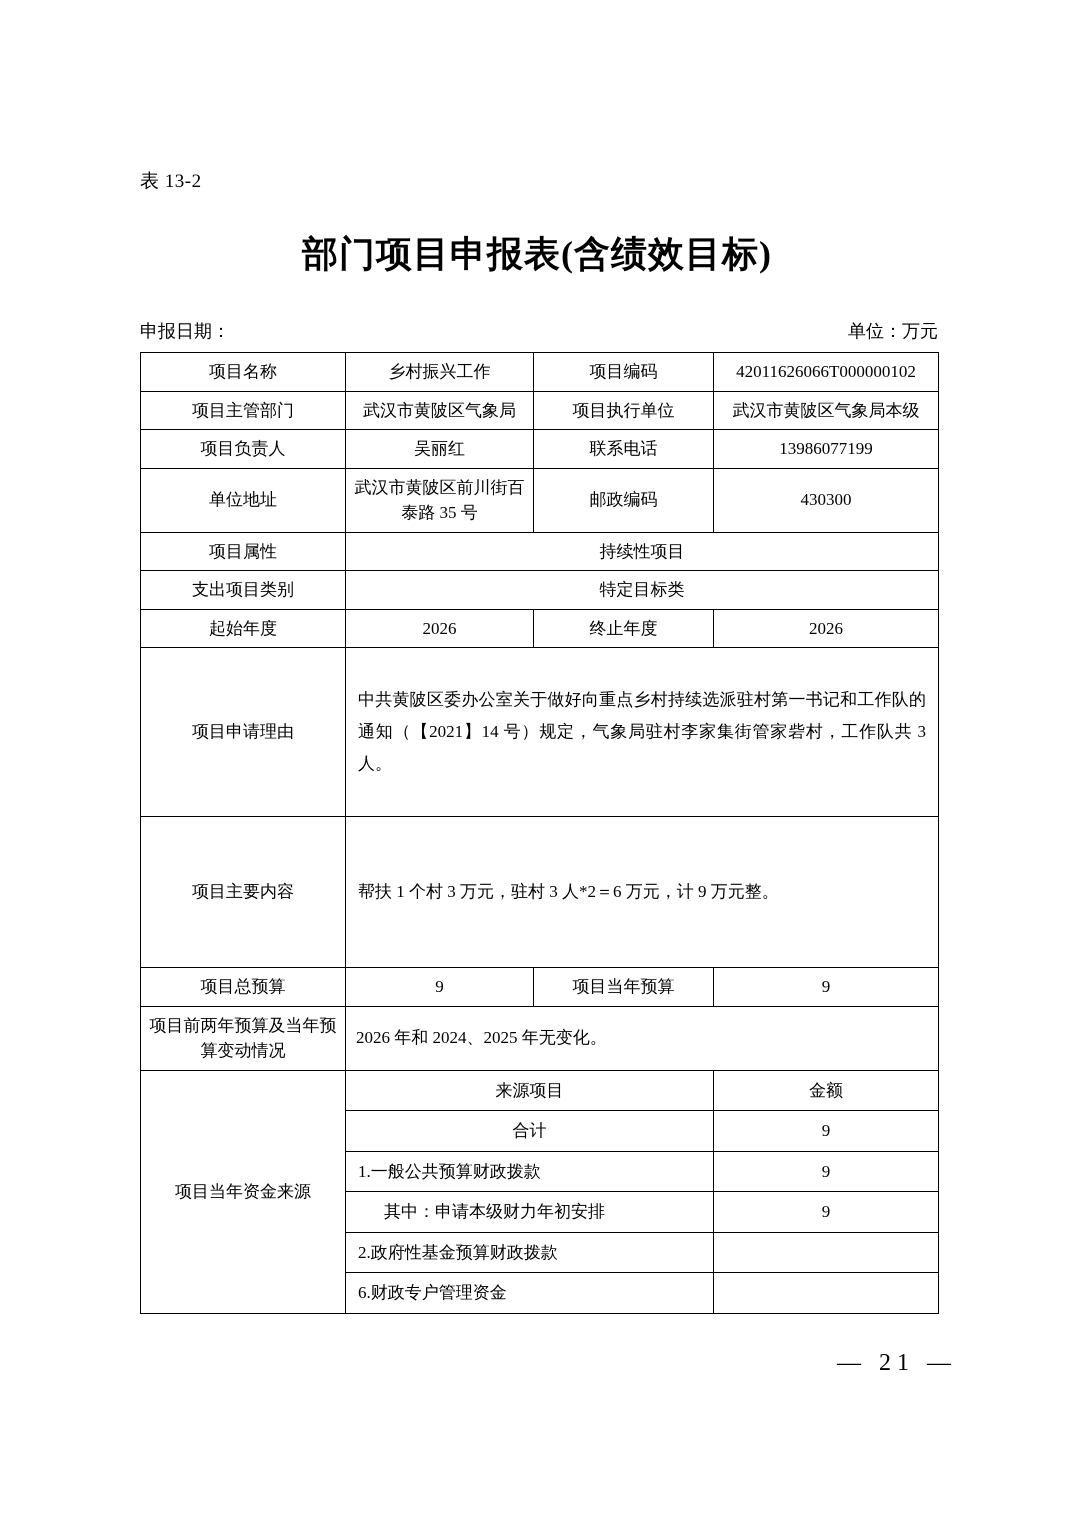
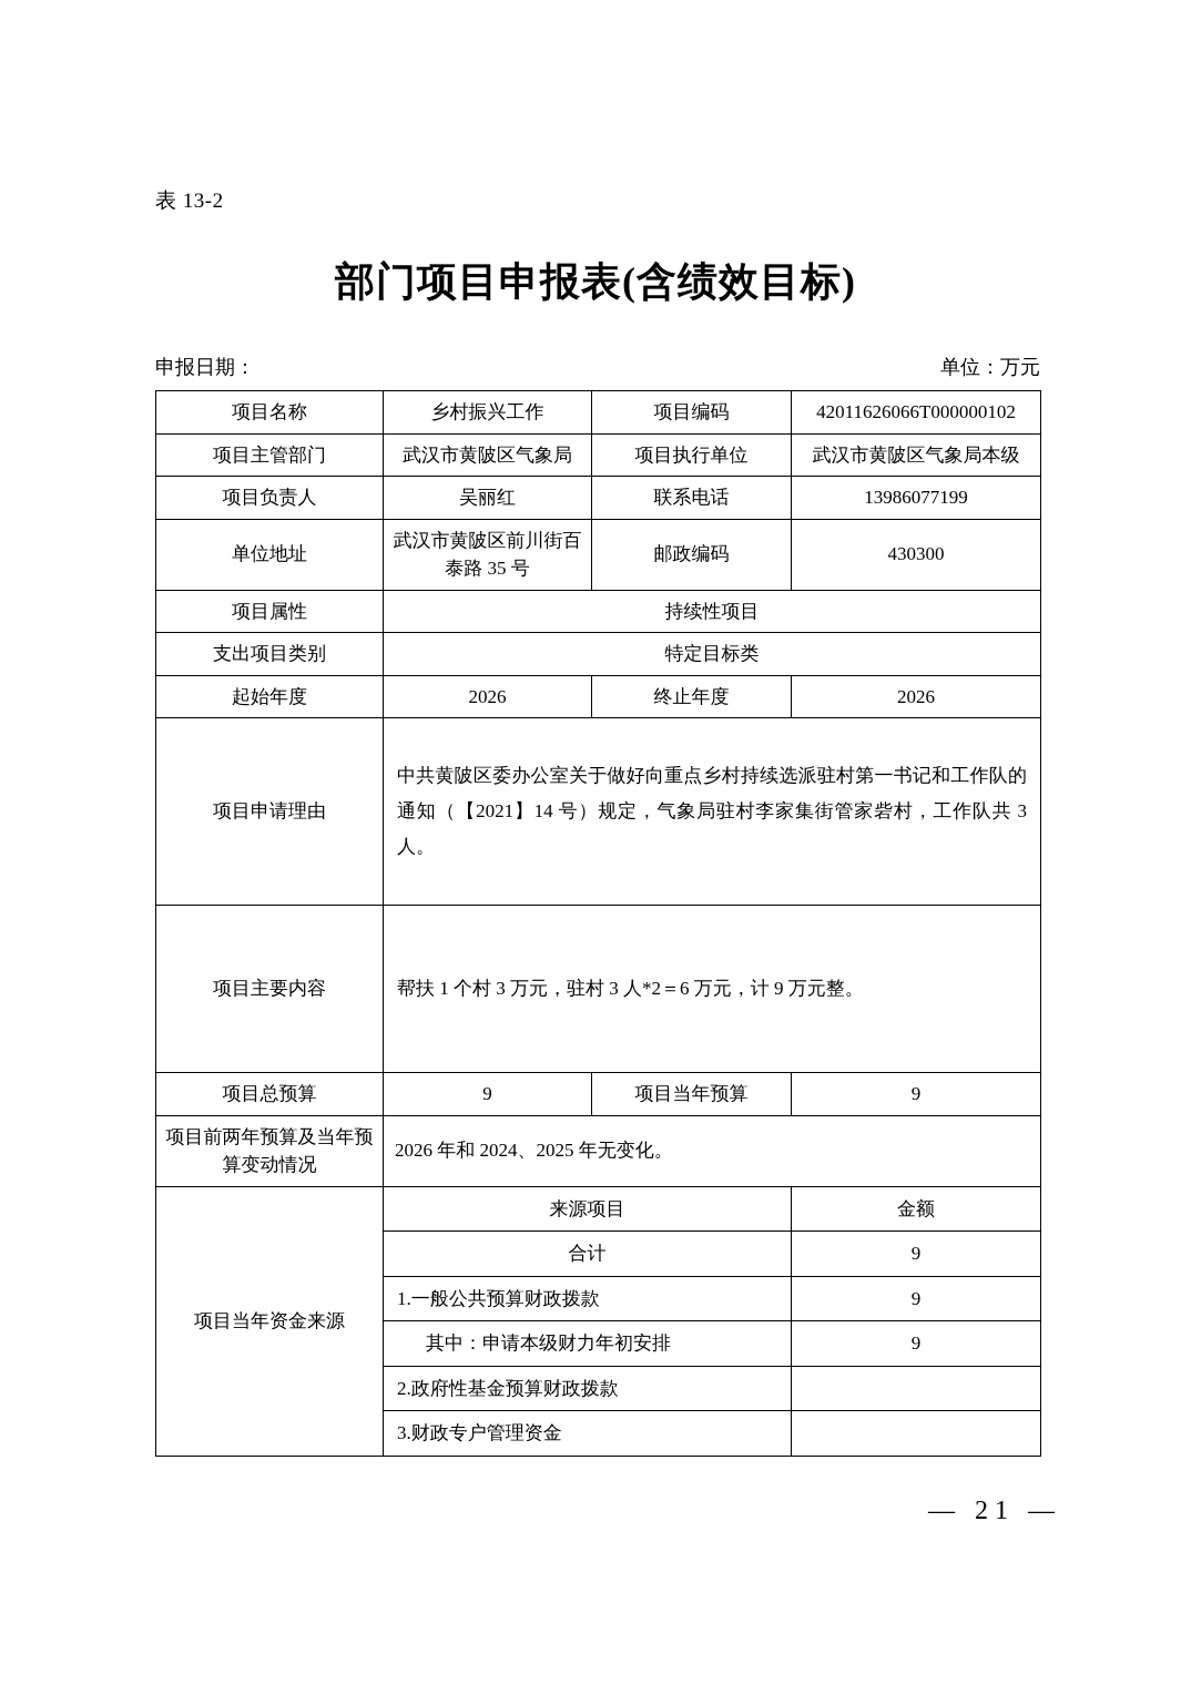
  表 13-2
  部门项目申报表(含绩效目标)
  申报日期：
  单位：万元
  项目名称	乡村振兴工作	项目编码	42011626066T000000102
  项目主管部门	武汉市黄陂区气象局	项目执行单位	武汉市黄陂区气象局本级
  项目负责人	吴丽红	联系电话	13986077199
  单位地址	武汉市黄陂区前川街百泰路 35 号	邮政编码	430300
  项目属性	持续性项目
  支出项目类别	特定目标类
  起始年度	2026	终止年度	2026
  项目申请理由	中共黄陂区委办公室关于做好向重点乡村持续选派驻村第一书记和工作队的通知（【2021】14 号）规定，气象局驻村李家集街管家砦村，工作队共 3 人。
  项目主要内容	帮扶 1 个村 3 万元，驻村 3 人*2＝6 万元，计 9 万元整。
  项目总预算	9	项目当年预算	9
  项目前两年预算及当年预算变动情况	2026 年和 2024、2025 年无变化。
  项目当年资金来源
  来源项目	金额
  合计	9
  1.一般公共预算财政拨款	9
  其中：申请本级财力年初安排	9
  2.政府性基金预算财政拨款
- 6.财政专户管理资金
+ 3.财政专户管理资金
  — 21 —
